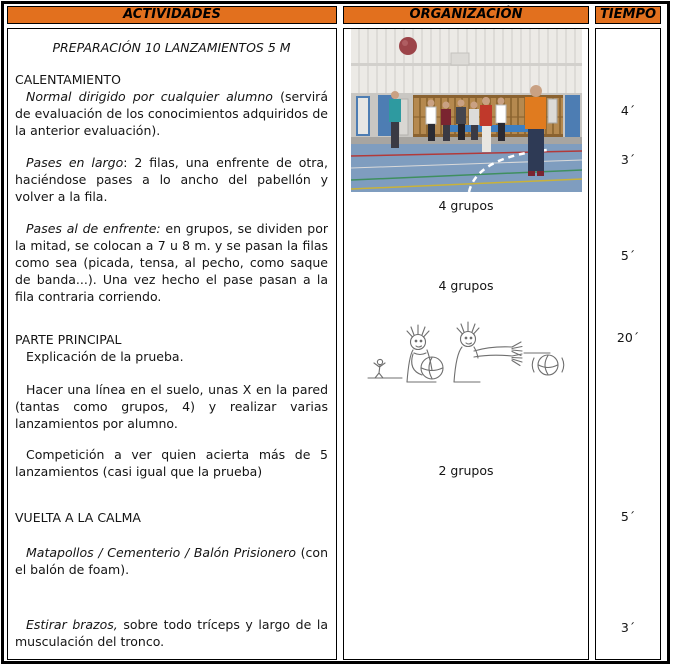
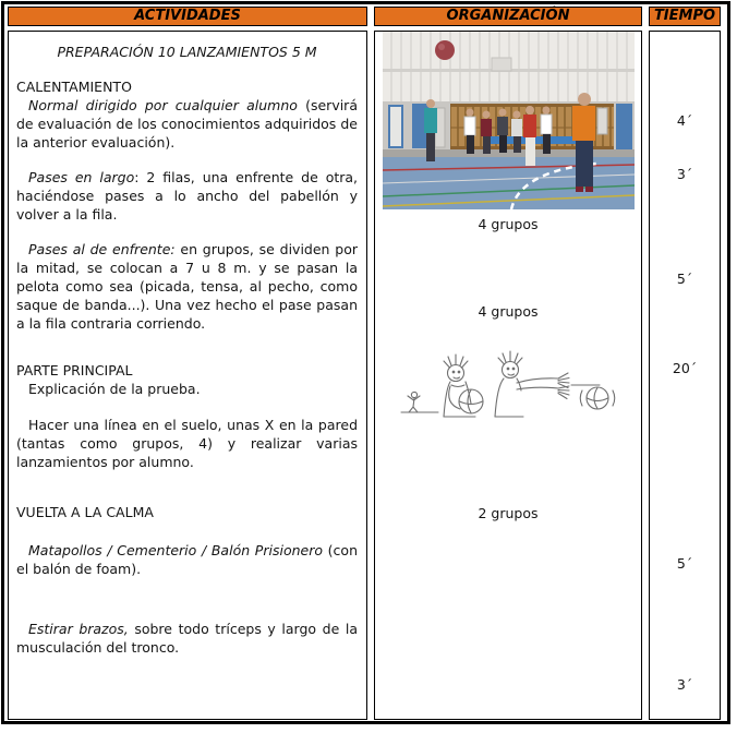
  ACTIVIDADES
  ORGANIZACIÓN
  TIEMPO
  PREPARACIÓN 10 LANZAMIENTOS 5 M
  CALENTAMIENTO
  Normal dirigido por cualquier alumno (servirá de evaluación de los conocimientos adquiridos de la anterior evaluación).
  Pases en largo: 2 filas, una enfrente de otra, haciéndose pases a lo ancho del pabellón y volver a la fila.
- Pases al de enfrente: en grupos, se dividen por la mitad, se colocan a 7 u 8 m. y se pasan la filas como sea (picada, tensa, al pecho, como saque de banda...). Una vez hecho el pase pasan a la fila contraria corriendo.
+ Pases al de enfrente: en grupos, se dividen por la mitad, se colocan a 7 u 8 m. y se pasan la pelota como sea (picada, tensa, al pecho, como saque de banda...). Una vez hecho el pase pasan a la fila contraria corriendo.
  PARTE PRINCIPAL
  Explicación de la prueba.
  Hacer una línea en el suelo, unas X en la pared (tantas como grupos, 4) y realizar varias lanzamientos por alumno.
- Competición a ver quien acierta más de 5 lanzamientos (casi igual que la prueba)
  VUELTA A LA CALMA
  Matapollos / Cementerio / Balón Prisionero (con el balón de foam).
  Estirar brazos, sobre todo tríceps y largo de la musculación del tronco.
  4 grupos
  4 grupos
  2 grupos
  4´
  3´
  5´
  20´
  5´
  3´
